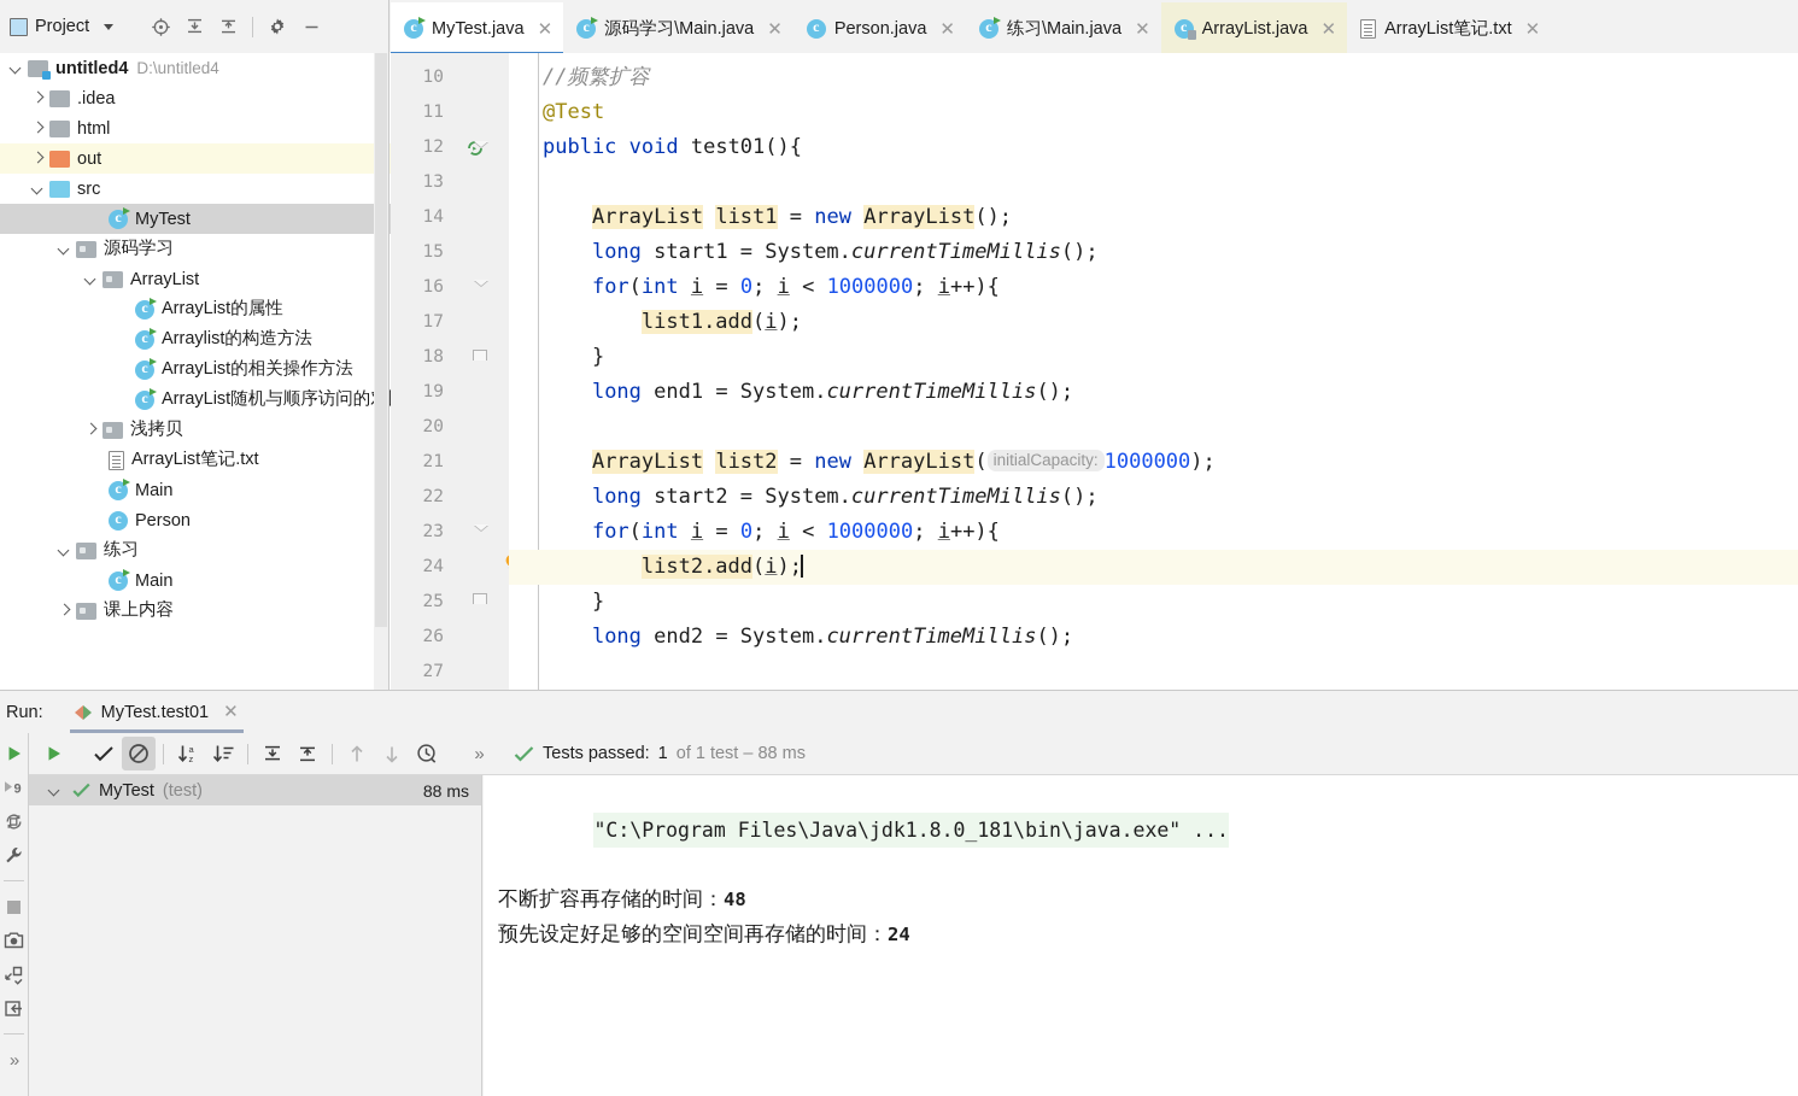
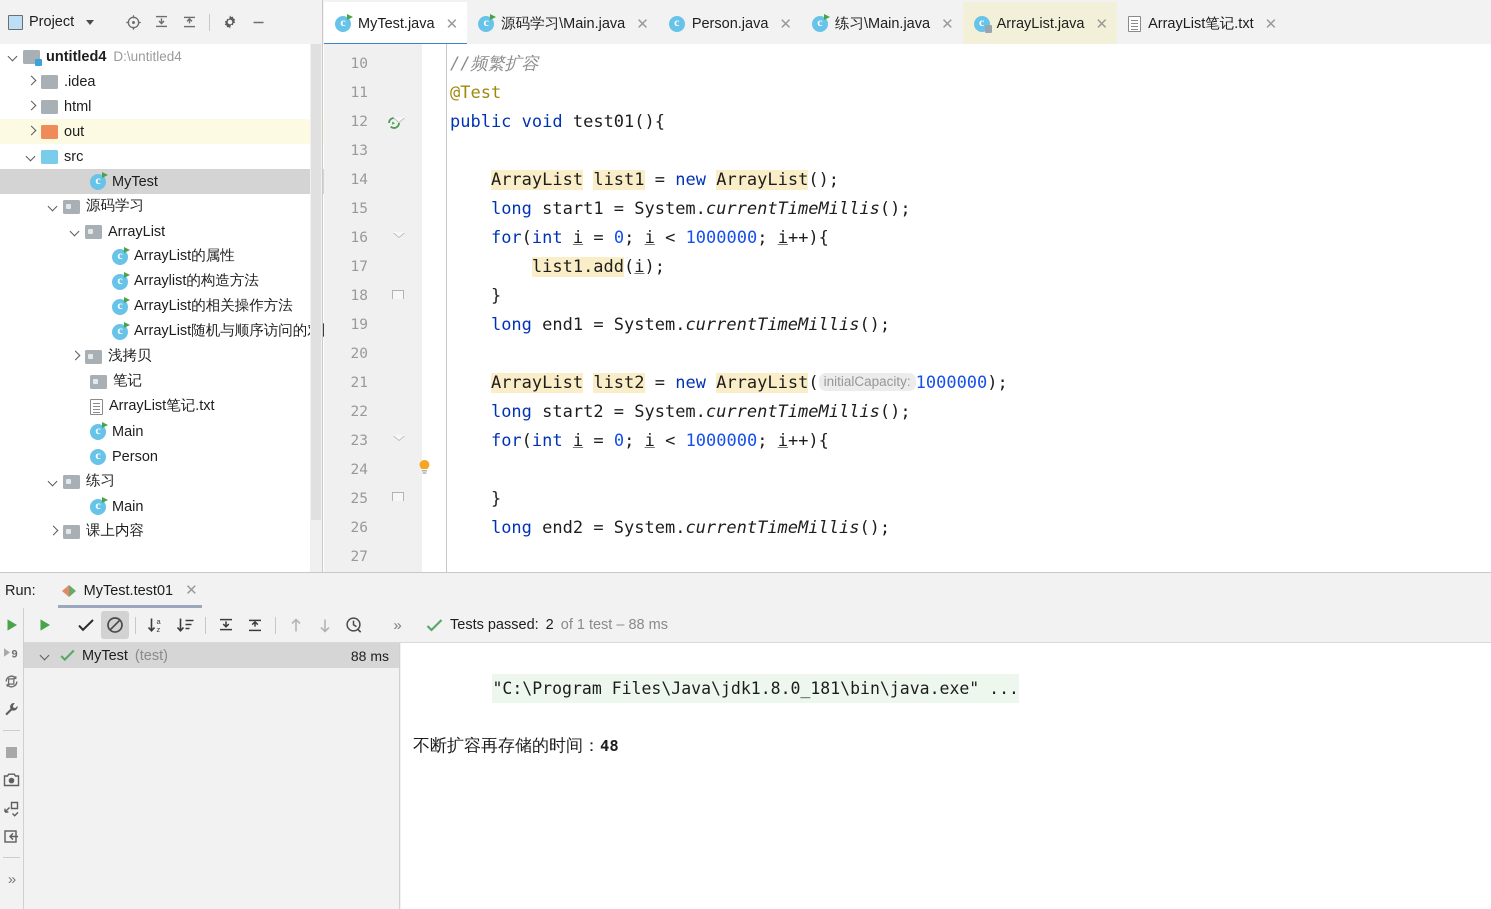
  Project
  MyTest.java
  ✕
  源码学习\Main.java
  ✕
  Person.java
  ✕
  练习\Main.java
  ✕
  ArrayList.java
  ✕
  ArrayList笔记.txt
  ✕
  untitled4
  D:\untitled4
  .idea
  html
  out
  src
  MyTest
  源码学习
  ArrayList
  ArrayList的属性
  Arraylist的构造方法
  ArrayList的相关操作方法
  ArrayList随机与顺序访问的
  浅拷贝
+ 笔记
  ArrayList笔记.txt
  Main
  Person
  练习
  Main
  课上内容
  10
  11
  12
  13
  14
  15
  16
  17
  18
  19
  20
  21
  22
  23
  24
  25
  26
  27
  //频繁扩容
  @Test
  public void test01(){
  ArrayList list1 = new ArrayList();
  long start1 = System.currentTimeMillis();
  for(int i = 0; i < 1000000; i++){
  list1.add(i);
  }
  long end1 = System.currentTimeMillis();
  ArrayList list2 = new ArrayList( initialCapacity: 1000000);
  long start2 = System.currentTimeMillis();
  for(int i = 0; i < 1000000; i++){
- list2.add(i);
  }
  long end2 = System.currentTimeMillis();
  Run:
  MyTest.test01
  ✕
  9
  »
  a
  z
  »
  Tests passed:
- 1
+ 2
  of 1 test – 88 ms
  MyTest
  (test)
  88 ms
  "C:\Program Files\Java\jdk1.8.0_181\bin\java.exe" ...
  不断扩容再存储的时间：48
- 预先设定好足够的空间空间再存储的时间：24
